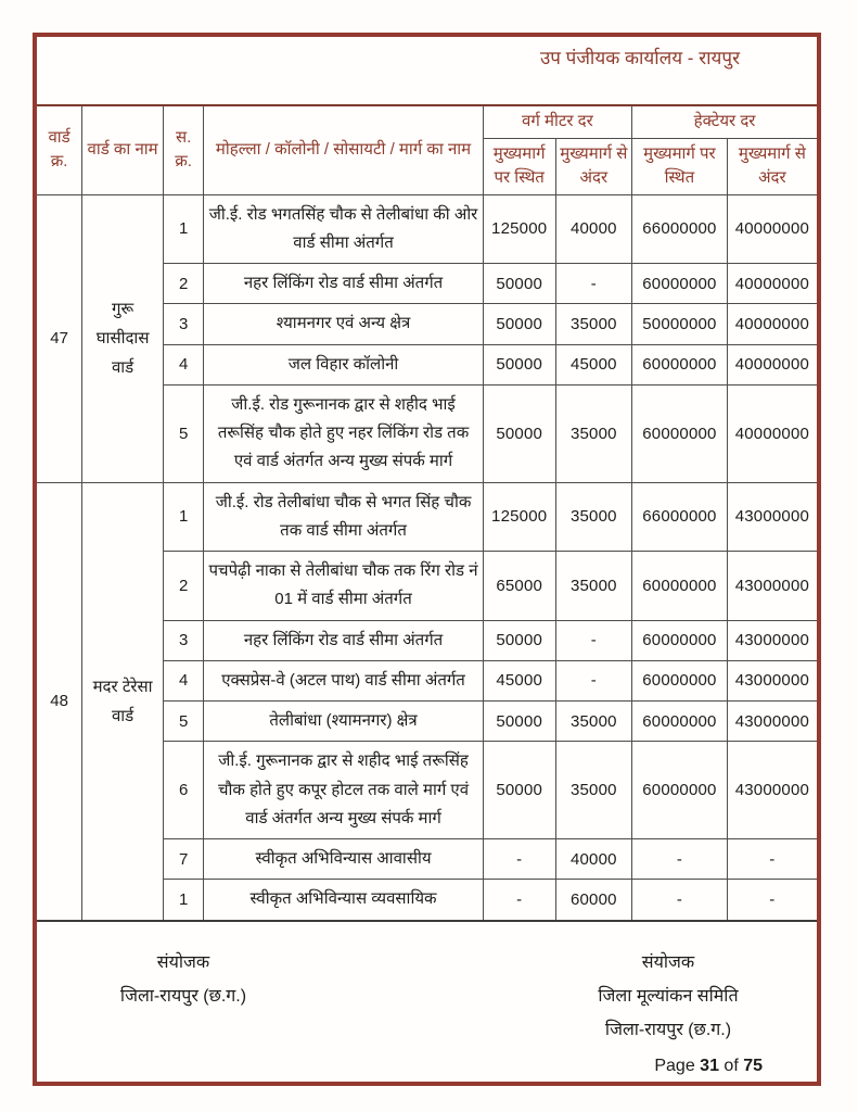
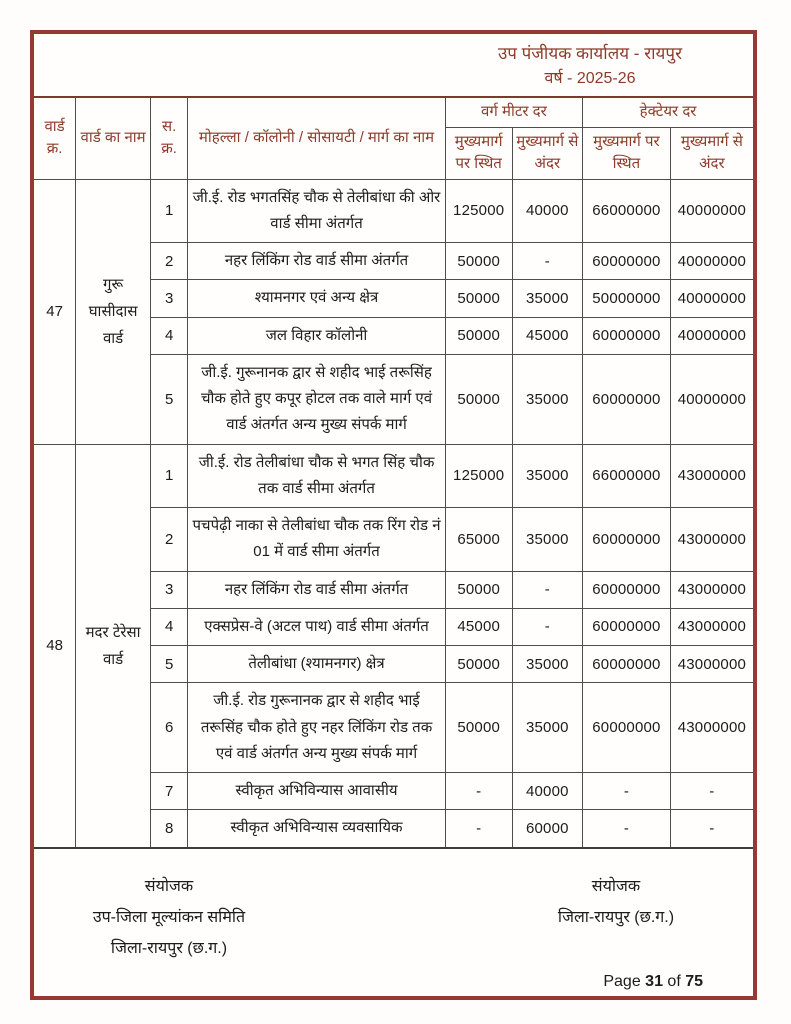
  उप पंजीयक कार्यालय - रायपुर
+ वर्ष - 2025-26
  वार्ड क्र.	वार्ड का नाम	स. क्र.	मोहल्ला / कॉलोनी / सोसायटी / मार्ग का नाम	वर्ग मीटर दर	हेक्टेयर दर
  मुख्यमार्ग पर स्थित	मुख्यमार्ग से अंदर	मुख्यमार्ग पर स्थित	मुख्यमार्ग से अंदर
  47	गुरू घासीदास वार्ड	1	जी.ई. रोड भगतसिंह चौक से तेलीबांधा की ओर वार्ड सीमा अंतर्गत	125000	40000	66000000	40000000
  2	नहर लिंकिंग रोड वार्ड सीमा अंतर्गत	50000	-	60000000	40000000
  3	श्यामनगर एवं अन्य क्षेत्र	50000	35000	50000000	40000000
  4	जल विहार कॉलोनी	50000	45000	60000000	40000000
- 5	जी.ई. रोड गुरूनानक द्वार से शहीद भाई तरूसिंह चौक होते हुए नहर लिंकिंग रोड तक एवं वार्ड अंतर्गत अन्य मुख्य संपर्क मार्ग	50000	35000	60000000	40000000
+ 5	जी.ई. गुरूनानक द्वार से शहीद भाई तरूसिंह चौक होते हुए कपूर होटल तक वाले मार्ग एवं वार्ड अंतर्गत अन्य मुख्य संपर्क मार्ग	50000	35000	60000000	40000000
  48	मदर टेरेसा वार्ड	1	जी.ई. रोड तेलीबांधा चौक से भगत सिंह चौक तक वार्ड सीमा अंतर्गत	125000	35000	66000000	43000000
  2	पचपेढ़ी नाका से तेलीबांधा चौक तक रिंग रोड नं 01 में वार्ड सीमा अंतर्गत	65000	35000	60000000	43000000
  3	नहर लिंकिंग रोड वार्ड सीमा अंतर्गत	50000	-	60000000	43000000
  4	एक्सप्रेस-वे (अटल पाथ) वार्ड सीमा अंतर्गत	45000	-	60000000	43000000
  5	तेलीबांधा (श्यामनगर) क्षेत्र	50000	35000	60000000	43000000
- 6	जी.ई. गुरूनानक द्वार से शहीद भाई तरूसिंह चौक होते हुए कपूर होटल तक वाले मार्ग एवं वार्ड अंतर्गत अन्य मुख्य संपर्क मार्ग	50000	35000	60000000	43000000
+ 6	जी.ई. रोड गुरूनानक द्वार से शहीद भाई तरूसिंह चौक होते हुए नहर लिंकिंग रोड तक एवं वार्ड अंतर्गत अन्य मुख्य संपर्क मार्ग	50000	35000	60000000	43000000
  7	स्वीकृत अभिविन्यास आवासीय	-	40000	-	-
- 1	स्वीकृत अभिविन्यास व्यवसायिक	-	60000	-	-
+ 8	स्वीकृत अभिविन्यास व्यवसायिक	-	60000	-	-
  संयोजक
+ उप-जिला मूल्यांकन समिति
  जिला-रायपुर (छ.ग.)
  संयोजक
- जिला मूल्यांकन समिति
  जिला-रायपुर (छ.ग.)
  Page 31 of 75
